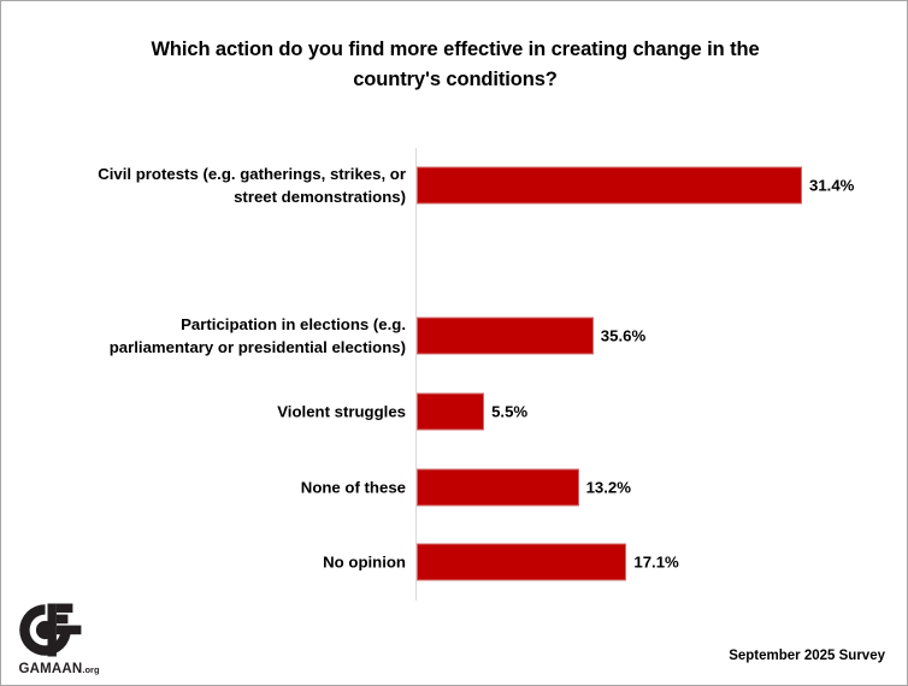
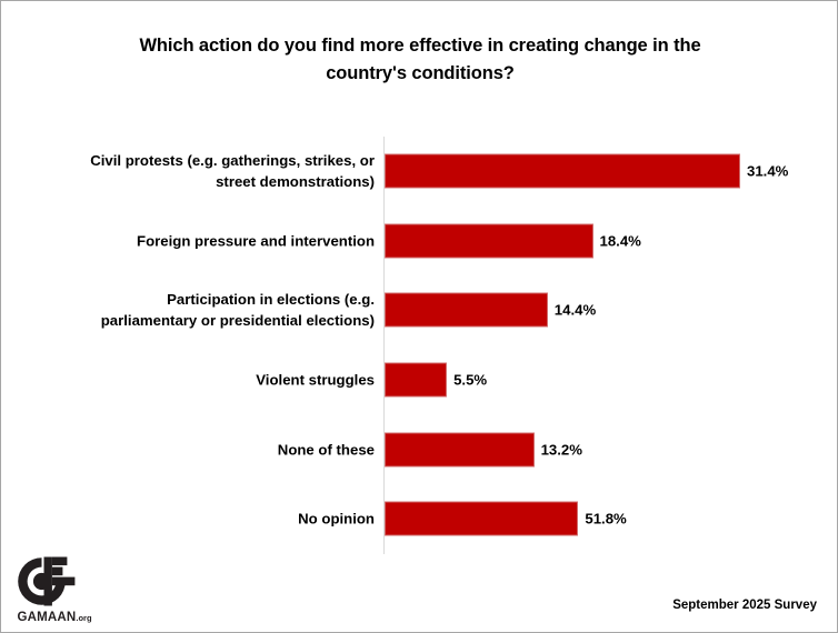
  Which action do you find more effective in creating change in the
  country's conditions?
  Civil protests (e.g. gatherings, strikes, or
  street demonstrations)
  31.4%
+ Foreign pressure and intervention
+ 18.4%
  Participation in elections (e.g.
  parliamentary or presidential elections)
- 35.6%
+ 14.4%
  Violent struggles
  5.5%
  None of these
  13.2%
  No opinion
- 17.1%
+ 51.8%
  GAMAAN.org
  September 2025 Survey
